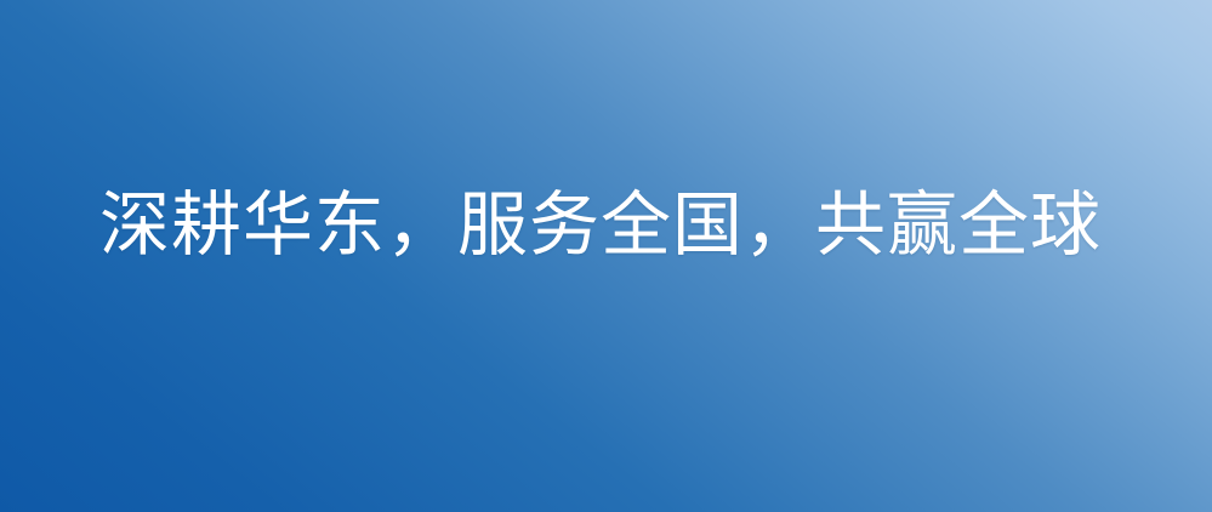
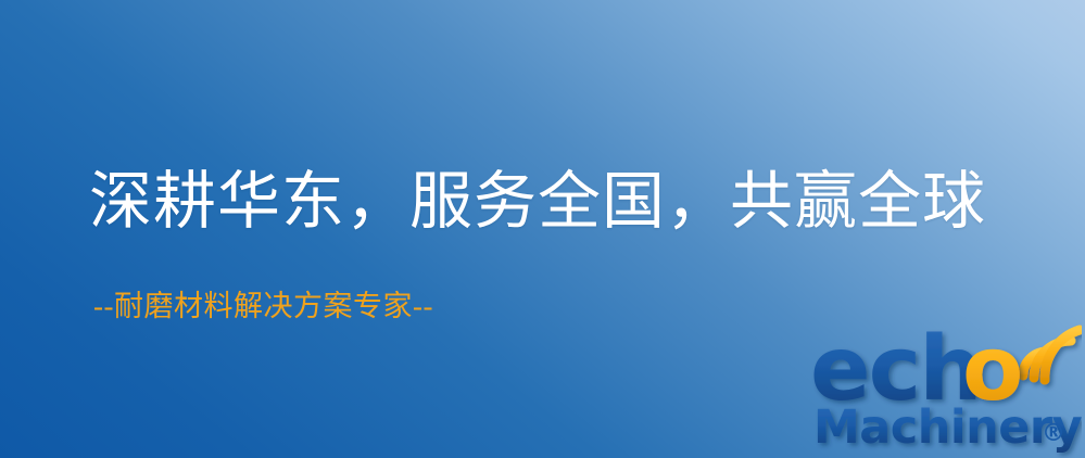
  深耕华东，服务全国，共赢全球
+ --耐磨材料解决方案专家--
+ ech
+ o
+ Machinery
+ ®
